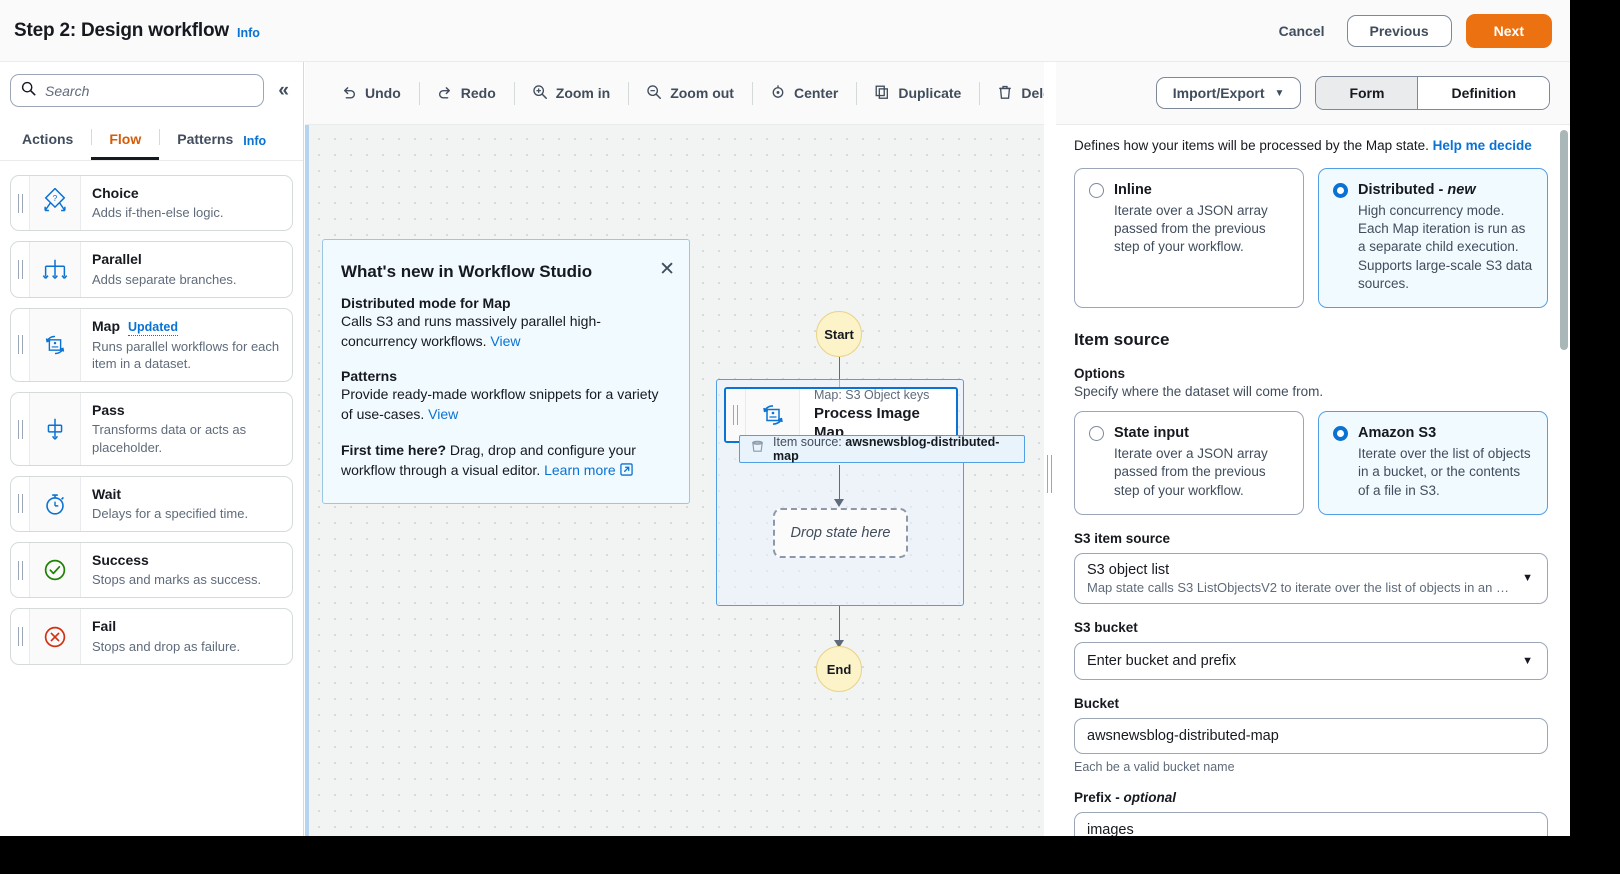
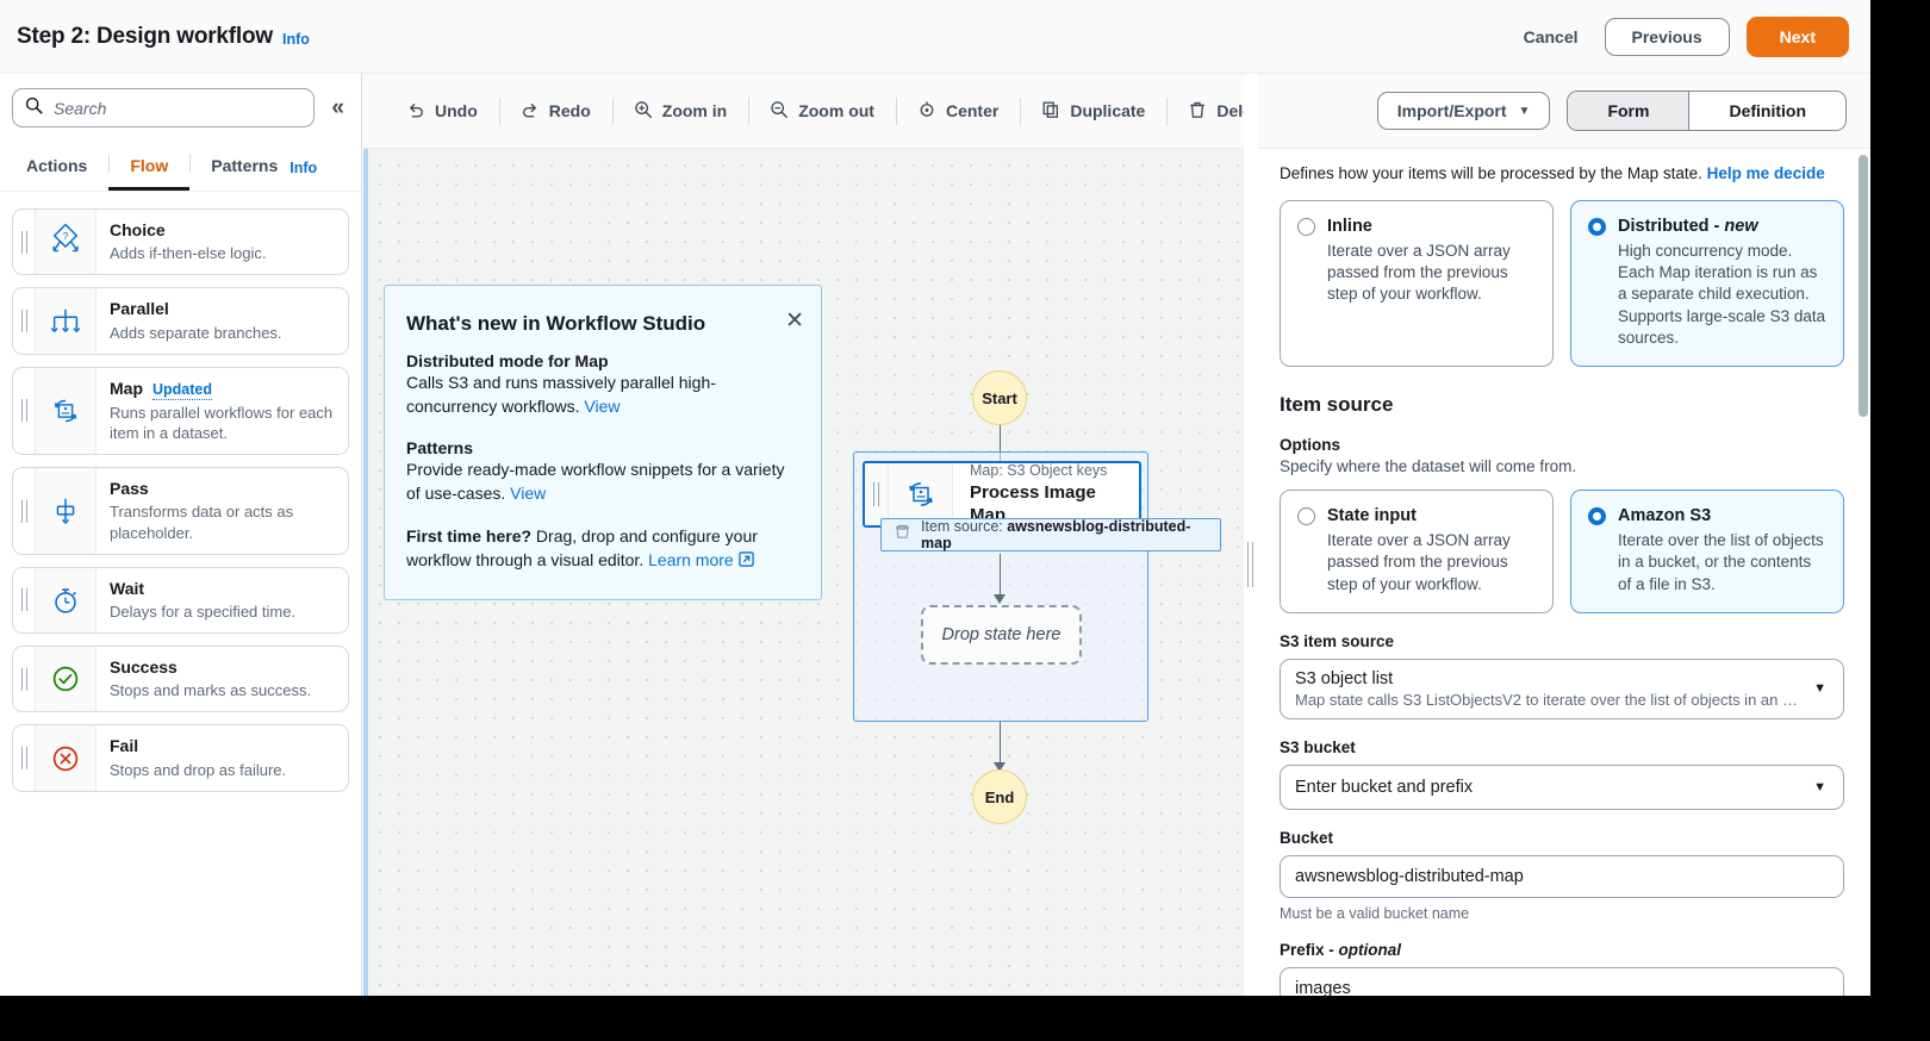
  Step 2: Design workflow
  Info
  Cancel
  Previous
  Next
  Search
  «
  Actions
  Flow
  Patterns
  ?
  Choice
  Adds if-then-else logic.
  Parallel
  Adds separate branches.
  Map
  Updated
  Runs parallel workflows for each item in a dataset.
  Pass
  Transforms data or acts as placeholder.
  Wait
  Delays for a specified time.
  Success
  Stops and marks as success.
  Fail
  Stops and drop as failure.
  Undo
  Redo
  Zoom in
  Zoom out
  Center
  Duplicate
  ✕
  What's new in Workflow Studio
  Distributed mode for Map
  Calls S3 and runs massively parallel high-concurrency workflows. View
  Patterns
  Provide ready-made workflow snippets for a variety of use-cases. View
  First time here? Drag, drop and configure your workflow through a visual editor. Learn more
  Start
  Map: S3 Object keys
  Process Image Map
  Item source: awsnewsblog-distributed-map
  Drop state here
  End
  Import/Export
  ▼
  Form
  Definition
  Defines how your items will be processed by the Map state. Help me decide
  Inline
  Iterate over a JSON array passed from the previous step of your workflow.
  Distributed - new
  High concurrency mode. Each Map iteration is run as a separate child execution. Supports large-scale S3 data sources.
  Item source
  Options
  Specify where the dataset will come from.
  State input
  Iterate over a JSON array passed from the previous step of your workflow.
  Amazon S3
  Iterate over the list of objects in a bucket, or the contents of a file in S3.
  S3 item source
  S3 object list
  Map state calls S3 ListObjectsV2 to iterate over the list of objects in an S3 buc
  ▼
  S3 bucket
  Enter bucket and prefix
  ▼
  Bucket
  awsnewsblog-distributed-map
- Each be a valid bucket name
+ Must be a valid bucket name
  Prefix - optional
  images
